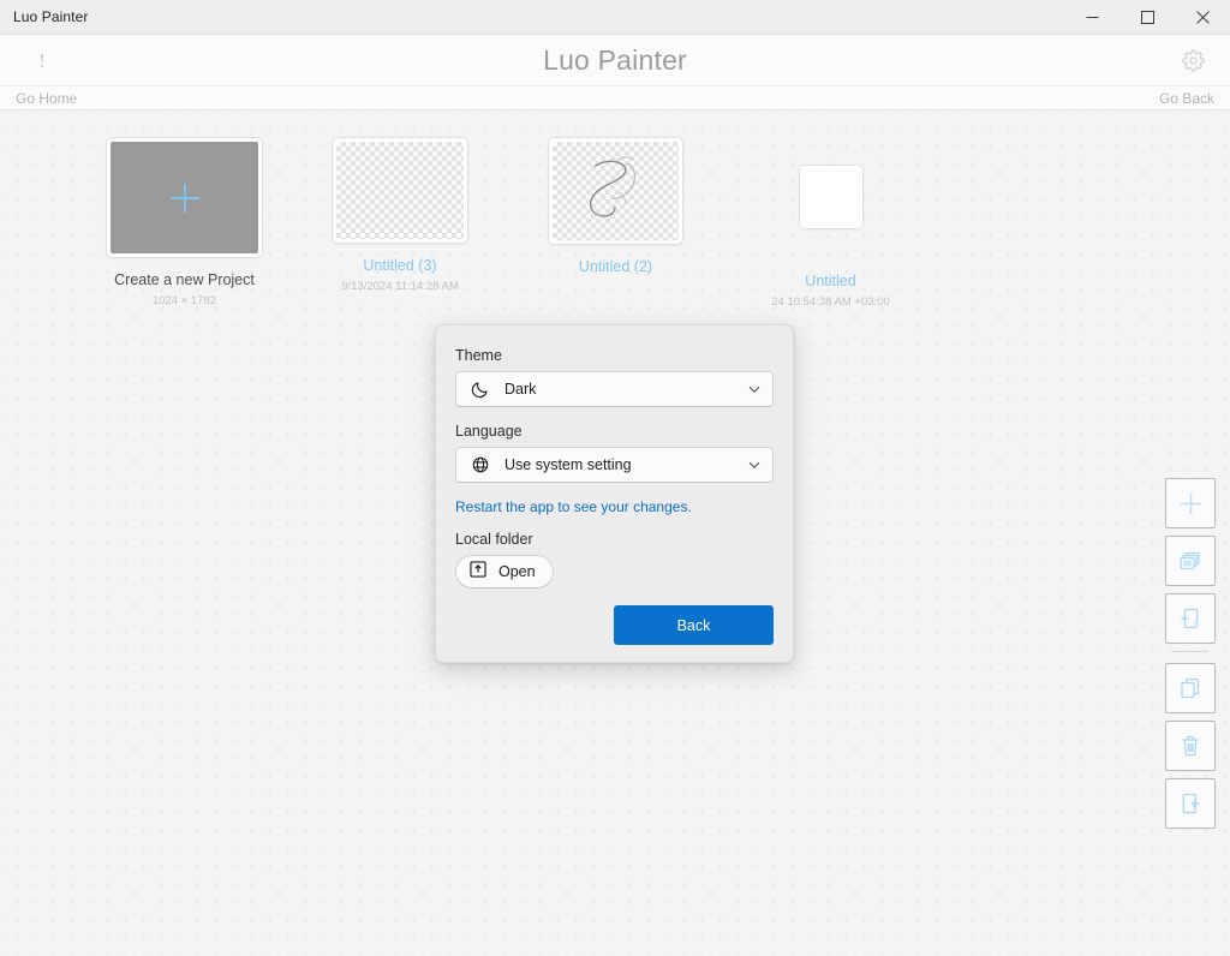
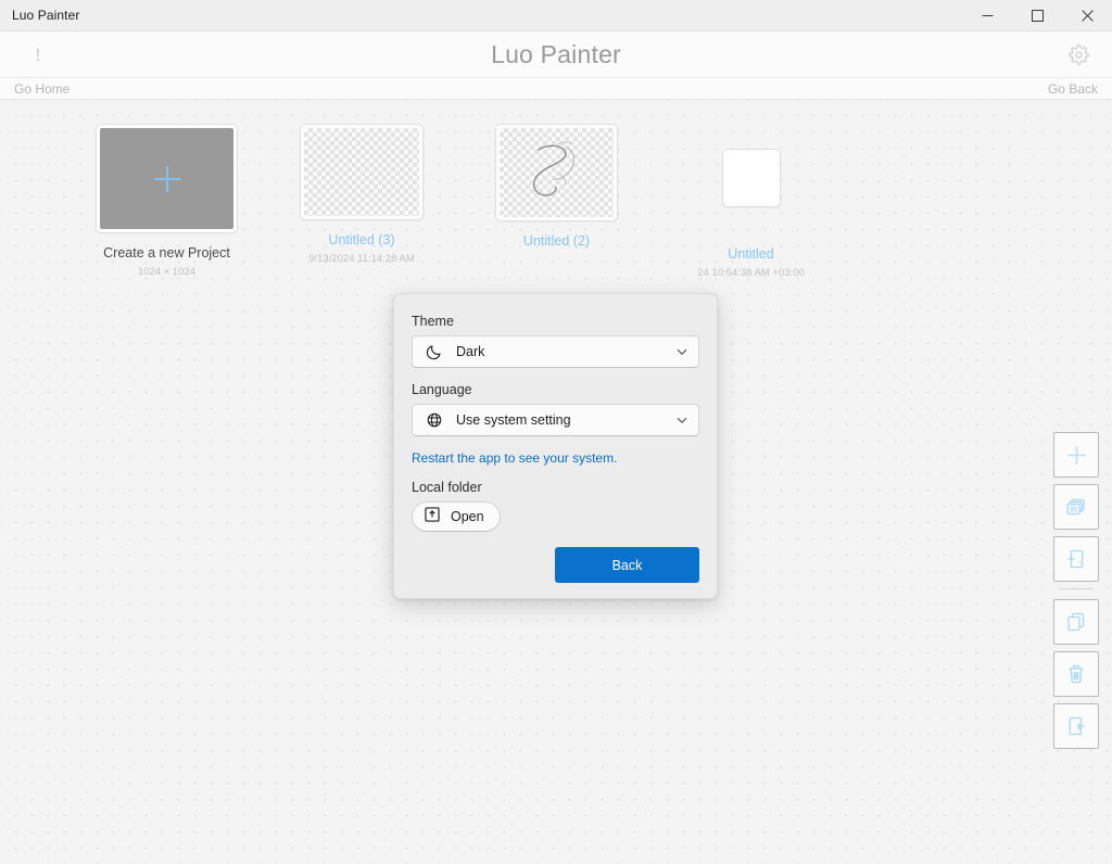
  Luo Painter
  !
  Luo Painter
  Go Home
  Go Back
  Create a new Project
- 1024 × 1782
+ 1024 × 1024
  Untitled (3)
  9/13/2024 11:14:28 AM
  Untitled (2)
  Untitled
  24 10:54:38 AM +03:00
  Theme
  Dark
  Language
  Use system setting
- Restart the app to see your changes.
+ Restart the app to see your system.
  Local folder
  Open
  Back
